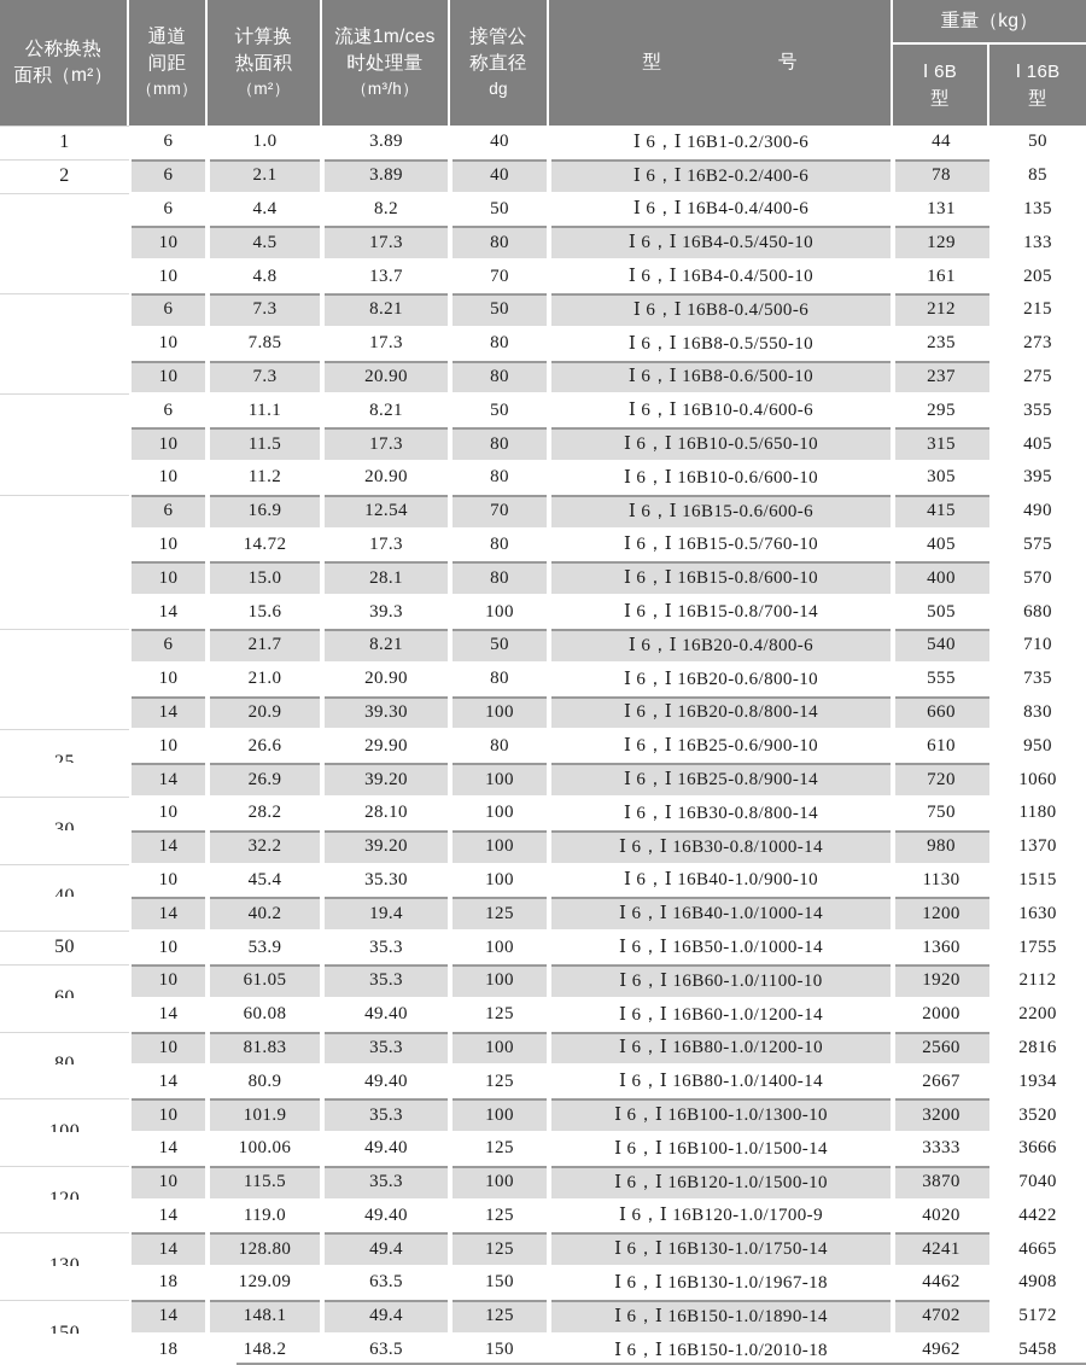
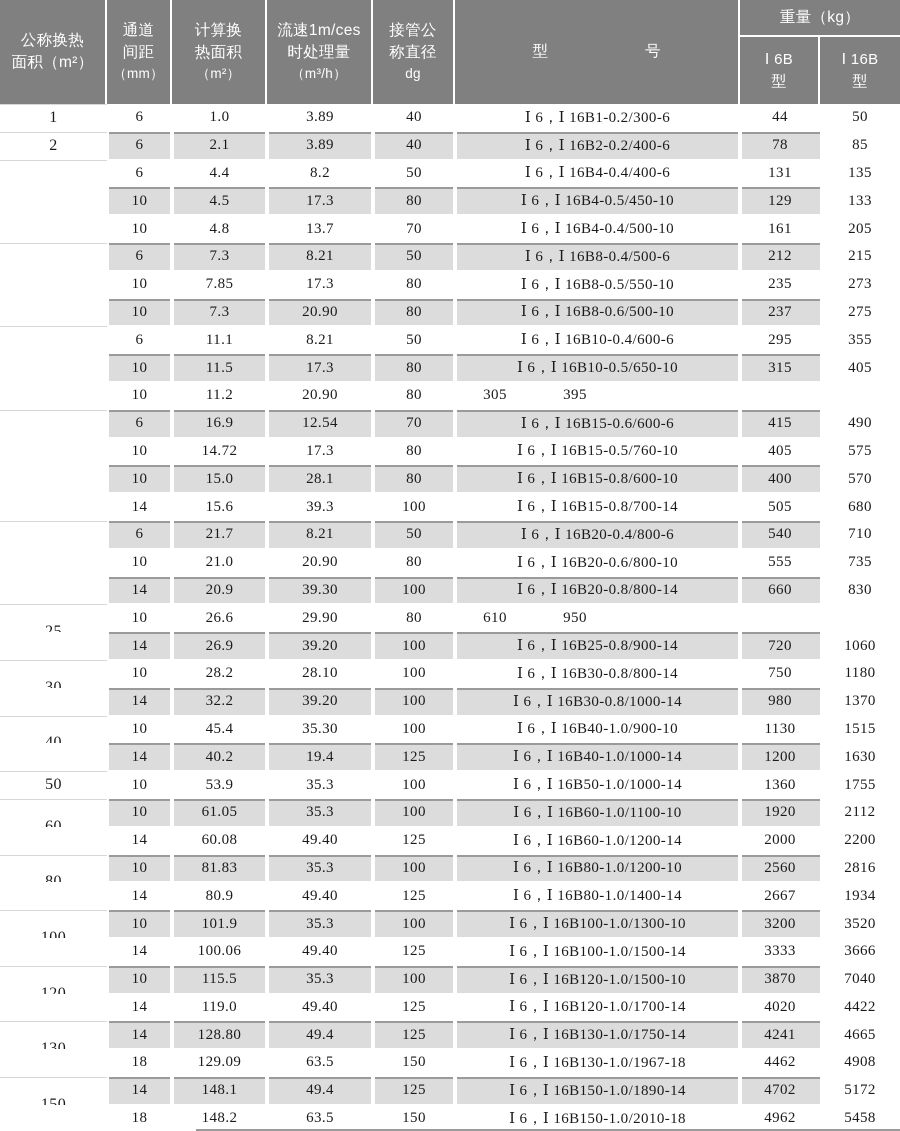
  公称换热
  面积（m²）
  通道
  间距
  （mm）
  计算换
  热面积
  （m²）
  流速1m/ces
  时处理量
  （m³/h）
  接管公
  称直径
  dg
  型 号
  重量（kg）
  Ⅰ 6B
  型
  Ⅰ 16B
  型
  1
  6
  1.0
  3.89
  40
  Ⅰ 6，Ⅰ 16B1-0.2/300-6
  44
  50
  2
  6
  2.1
  3.89
  40
  Ⅰ 6，Ⅰ 16B2-0.2/400-6
  78
  85
  6
  4.4
  8.2
  50
  Ⅰ 6，Ⅰ 16B4-0.4/400-6
  131
  135
  10
  4.5
  17.3
  80
  Ⅰ 6，Ⅰ 16B4-0.5/450-10
  129
  133
  10
  4.8
  13.7
  70
  Ⅰ 6，Ⅰ 16B4-0.4/500-10
  161
  205
  6
  7.3
  8.21
  50
  Ⅰ 6，Ⅰ 16B8-0.4/500-6
  212
  215
  10
  7.85
  17.3
  80
  Ⅰ 6，Ⅰ 16B8-0.5/550-10
  235
  273
  10
  7.3
  20.90
  80
  Ⅰ 6，Ⅰ 16B8-0.6/500-10
  237
  275
  6
  11.1
  8.21
  50
  Ⅰ 6，Ⅰ 16B10-0.4/600-6
  295
  355
  10
  11.5
  17.3
  80
  Ⅰ 6，Ⅰ 16B10-0.5/650-10
  315
  405
  10
  11.2
  20.90
  80
- Ⅰ 6，Ⅰ 16B10-0.6/600-10
  305
  395
  6
  16.9
  12.54
  70
  Ⅰ 6，Ⅰ 16B15-0.6/600-6
  415
  490
  10
  14.72
  17.3
  80
  Ⅰ 6，Ⅰ 16B15-0.5/760-10
  405
  575
  10
  15.0
  28.1
  80
  Ⅰ 6，Ⅰ 16B15-0.8/600-10
  400
  570
  14
  15.6
  39.3
  100
  Ⅰ 6，Ⅰ 16B15-0.8/700-14
  505
  680
  6
  21.7
  8.21
  50
  Ⅰ 6，Ⅰ 16B20-0.4/800-6
  540
  710
  10
  21.0
  20.90
  80
  Ⅰ 6，Ⅰ 16B20-0.6/800-10
  555
  735
  14
  20.9
  39.30
  100
  Ⅰ 6，Ⅰ 16B20-0.8/800-14
  660
  830
  10
  26.6
  29.90
  80
- Ⅰ 6，Ⅰ 16B25-0.6/900-10
  610
  950
  14
  26.9
  39.20
  100
  Ⅰ 6，Ⅰ 16B25-0.8/900-14
  720
  1060
  10
  28.2
  28.10
  100
  Ⅰ 6，Ⅰ 16B30-0.8/800-14
  750
  1180
  14
  32.2
  39.20
  100
  Ⅰ 6，Ⅰ 16B30-0.8/1000-14
  980
  1370
  10
  45.4
  35.30
  100
  Ⅰ 6，Ⅰ 16B40-1.0/900-10
  1130
  1515
  14
  40.2
  19.4
  125
  Ⅰ 6，Ⅰ 16B40-1.0/1000-14
  1200
  1630
  50
  10
  53.9
  35.3
  100
  Ⅰ 6，Ⅰ 16B50-1.0/1000-14
  1360
  1755
  10
  61.05
  35.3
  100
  Ⅰ 6，Ⅰ 16B60-1.0/1100-10
  1920
  2112
  14
  60.08
  49.40
  125
  Ⅰ 6，Ⅰ 16B60-1.0/1200-14
  2000
  2200
  10
  81.83
  35.3
  100
  Ⅰ 6，Ⅰ 16B80-1.0/1200-10
  2560
  2816
  14
  80.9
  49.40
  125
  Ⅰ 6，Ⅰ 16B80-1.0/1400-14
  2667
  1934
  10
  101.9
  35.3
  100
  Ⅰ 6，Ⅰ 16B100-1.0/1300-10
  3200
  3520
  14
  100.06
  49.40
  125
  Ⅰ 6，Ⅰ 16B100-1.0/1500-14
  3333
  3666
  10
  115.5
  35.3
  100
  Ⅰ 6，Ⅰ 16B120-1.0/1500-10
  3870
  7040
  14
  119.0
  49.40
  125
- Ⅰ 6，Ⅰ 16B120-1.0/1700-9
+ Ⅰ 6，Ⅰ 16B120-1.0/1700-14
  4020
  4422
  14
  128.80
  49.4
  125
  Ⅰ 6，Ⅰ 16B130-1.0/1750-14
  4241
  4665
  18
  129.09
  63.5
  150
  Ⅰ 6，Ⅰ 16B130-1.0/1967-18
  4462
  4908
  14
  148.1
  49.4
  125
  Ⅰ 6，Ⅰ 16B150-1.0/1890-14
  4702
  5172
  18
  148.2
  63.5
  150
  Ⅰ 6，Ⅰ 16B150-1.0/2010-18
  4962
  5458
